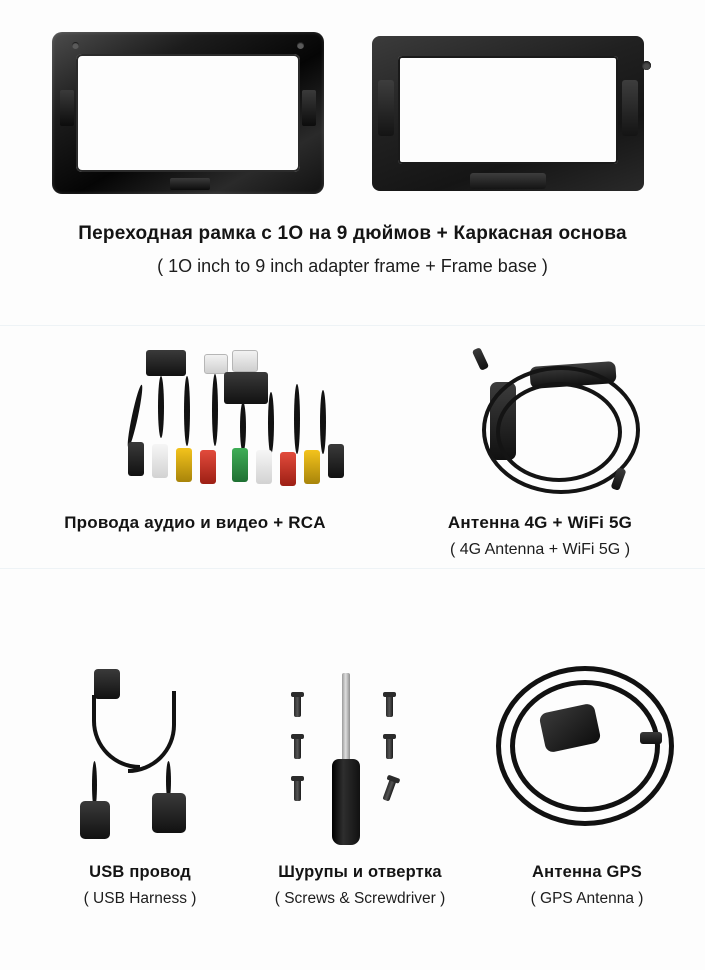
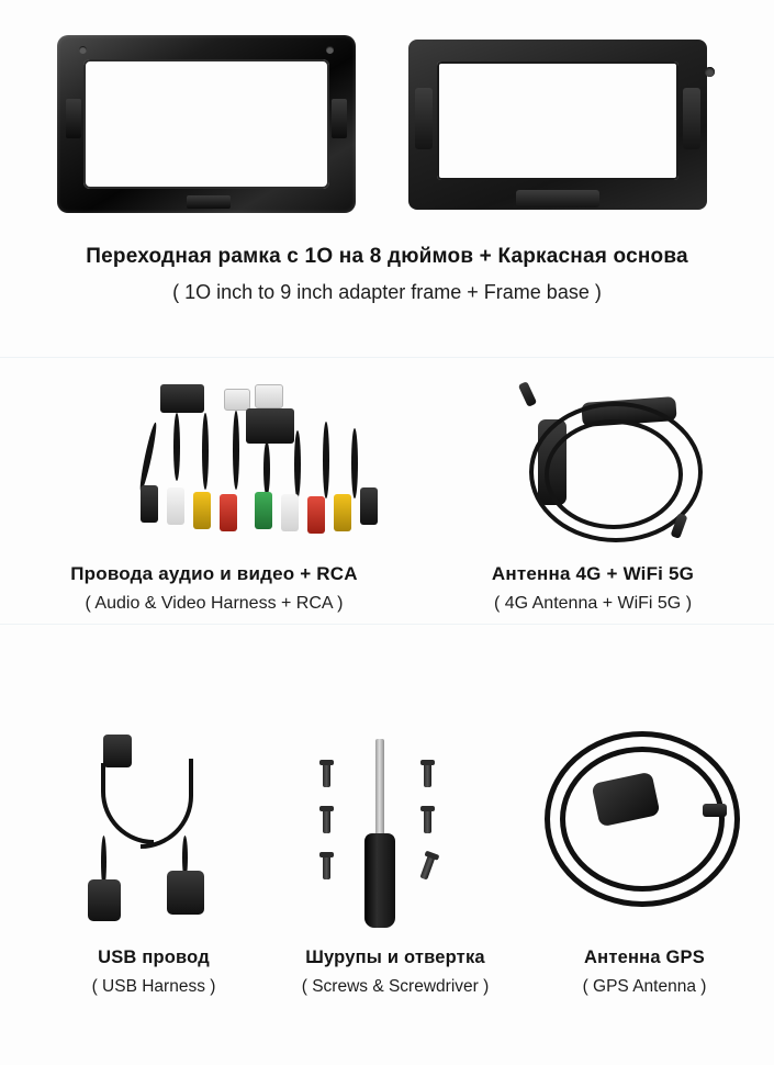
- Переходная рамка с 1O на 9 дюймов + Каркасная основа
+ Переходная рамка с 1O на 8 дюймов + Каркасная основа
  ( 1O inch to 9 inch adapter frame + Frame base )
  Провода аудио и видео + RCA
+ ( Audio & Video Harness + RCA )
  Антенна 4G + WiFi 5G
  ( 4G Antenna + WiFi 5G )
  USB провод
  ( USB Harness )
  Шурупы и отвертка
  ( Screws & Screwdriver )
  Антенна GPS
  ( GPS Antenna )
